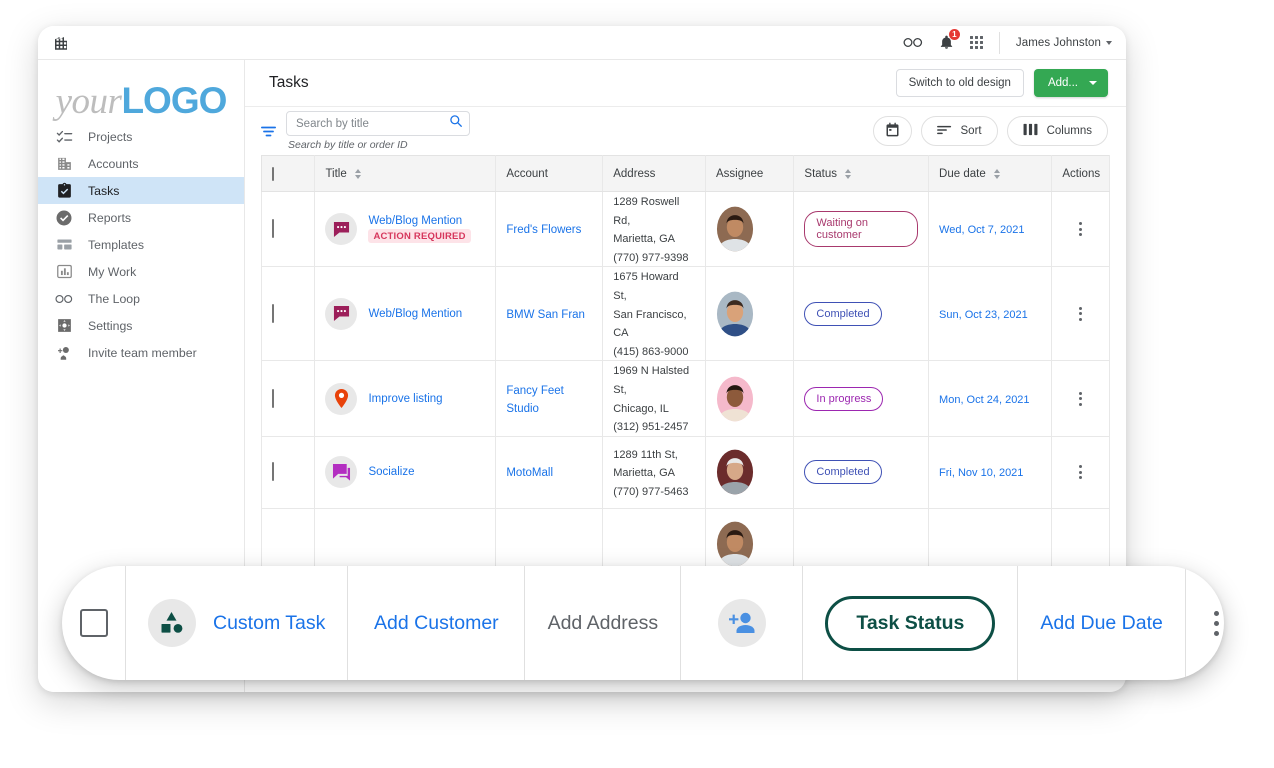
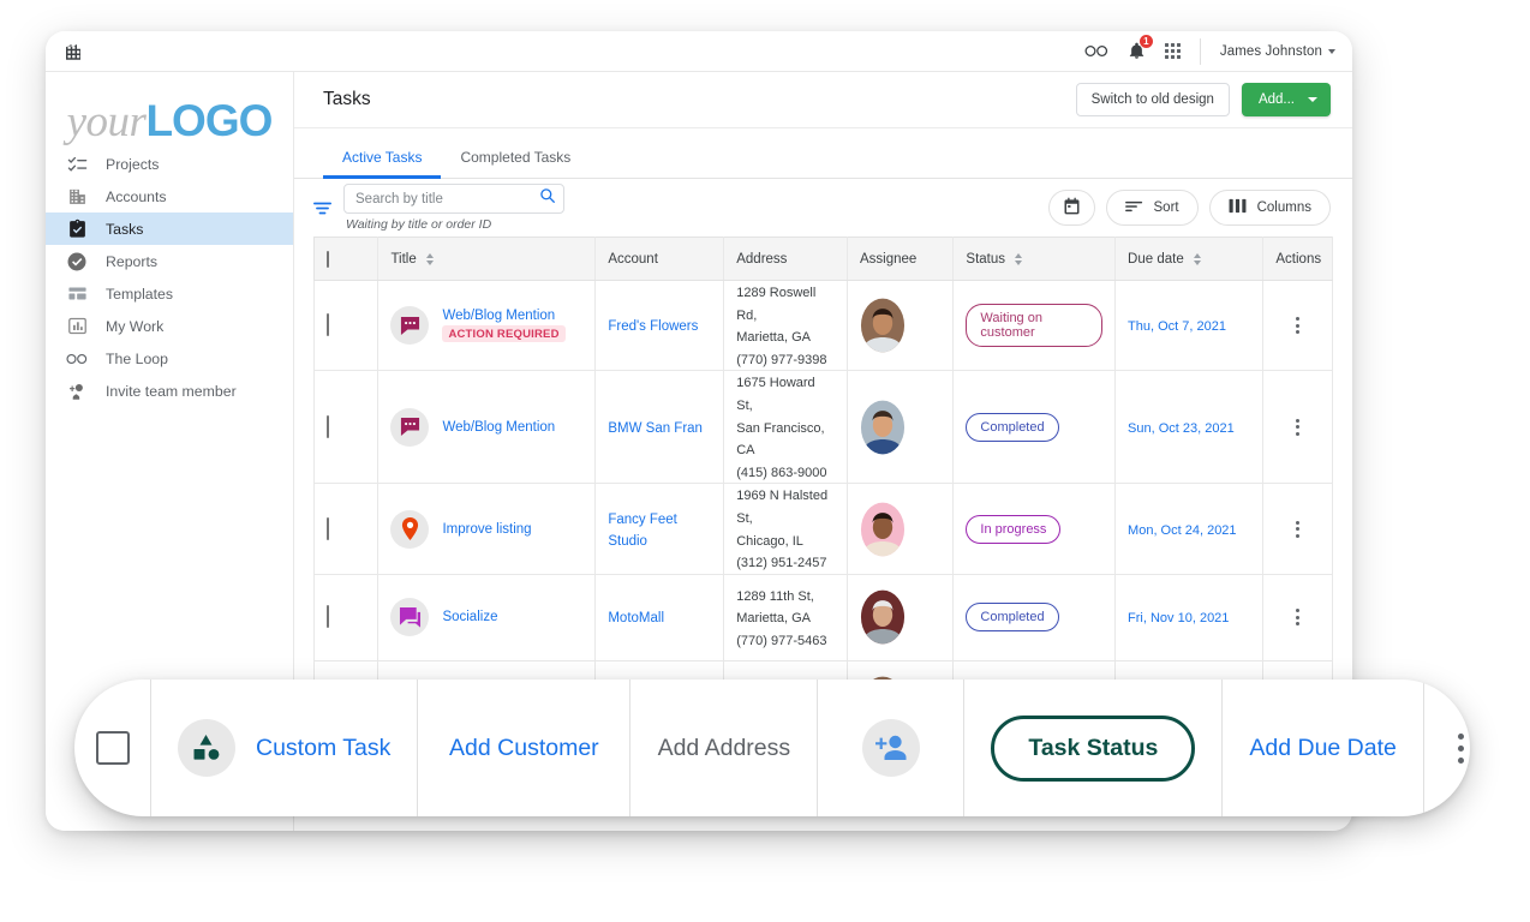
  1
  James Johnston
  yourLOGO
  Projects
  Accounts
  Tasks
  Reports
  Templates
  My Work
  The Loop
- Settings
  Invite team member
  Tasks
  Switch to old design
  Add...
+ Active Tasks
+ Completed Tasks
  Search by title
- Search by title or order ID
+ Waiting by title or order ID
  Sort
  Columns
  	Title	Account	Address	Assignee	Status	Due date	Actions
- 	Web/Blog MentionACTION REQUIRED	Fred's Flowers	1289 Roswell Rd,Marietta, GA(770) 977-9398		Waiting on customer	Wed, Oct 7, 2021
+ 	Web/Blog MentionACTION REQUIRED	Fred's Flowers	1289 Roswell Rd,Marietta, GA(770) 977-9398		Waiting on customer	Thu, Oct 7, 2021
  	Web/Blog Mention	BMW San Fran	1675 Howard St,San Francisco, CA(415) 863-9000		Completed	Sun, Oct 23, 2021
  	Improve listing	Fancy Feet Studio	1969 N Halsted St,Chicago, IL(312) 951-2457		In progress	Mon, Oct 24, 2021
  	Socialize	MotoMall	1289 11th St,Marietta, GA(770) 977-5463		Completed	Fri, Nov 10, 2021
  Custom Task
  Add Customer
  Add Address
  Task Status
  Add Due Date
